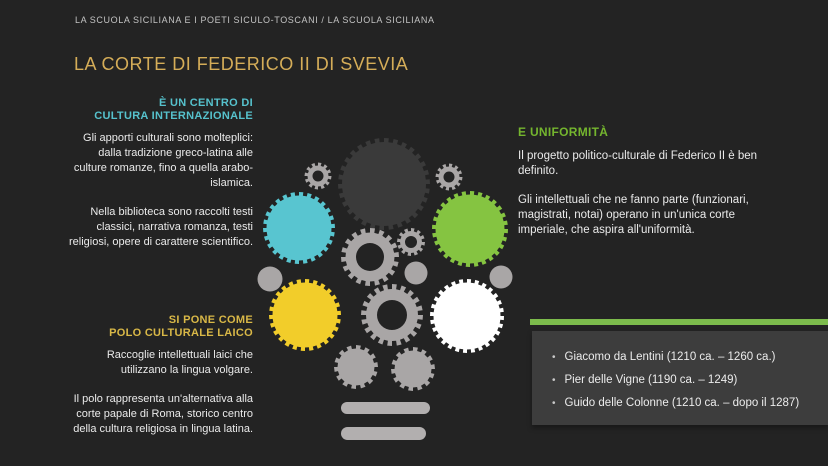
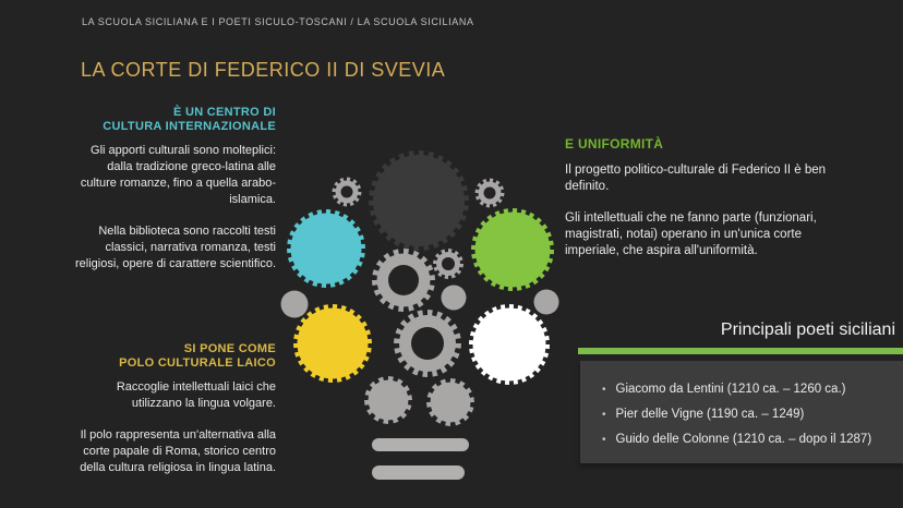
  LA SCUOLA SICILIANA E I POETI SICULO-TOSCANI / LA SCUOLA SICILIANA
  LA CORTE DI FEDERICO II DI SVEVIA
  È UN CENTRO DI
  CULTURA INTERNAZIONALE
  Gli apporti culturali sono molteplici: dalla tradizione greco-latina alle culture romanze, fino a quella arabo-islamica.
  Nella biblioteca sono raccolti testi classici, narrativa romanza, testi religiosi, opere di carattere scientifico.
  SI PONE COME
  POLO CULTURALE LAICO
  Raccoglie intellettuali laici che utilizzano la lingua volgare.
  Il polo rappresenta un'alternativa alla corte papale di Roma, storico centro della cultura religiosa in lingua latina.
  E UNIFORMITÀ
  Il progetto politico-culturale di Federico II è ben definito.
  Gli intellettuali che ne fanno parte (funzionari, magistrati, notai) operano in un'unica corte imperiale, che aspira all'uniformità.
+ Principali poeti siciliani
  • Giacomo da Lentini (1210 ca. – 1260 ca.)
  • Pier delle Vigne (1190 ca. – 1249)
  • Guido delle Colonne (1210 ca. – dopo il 1287)
